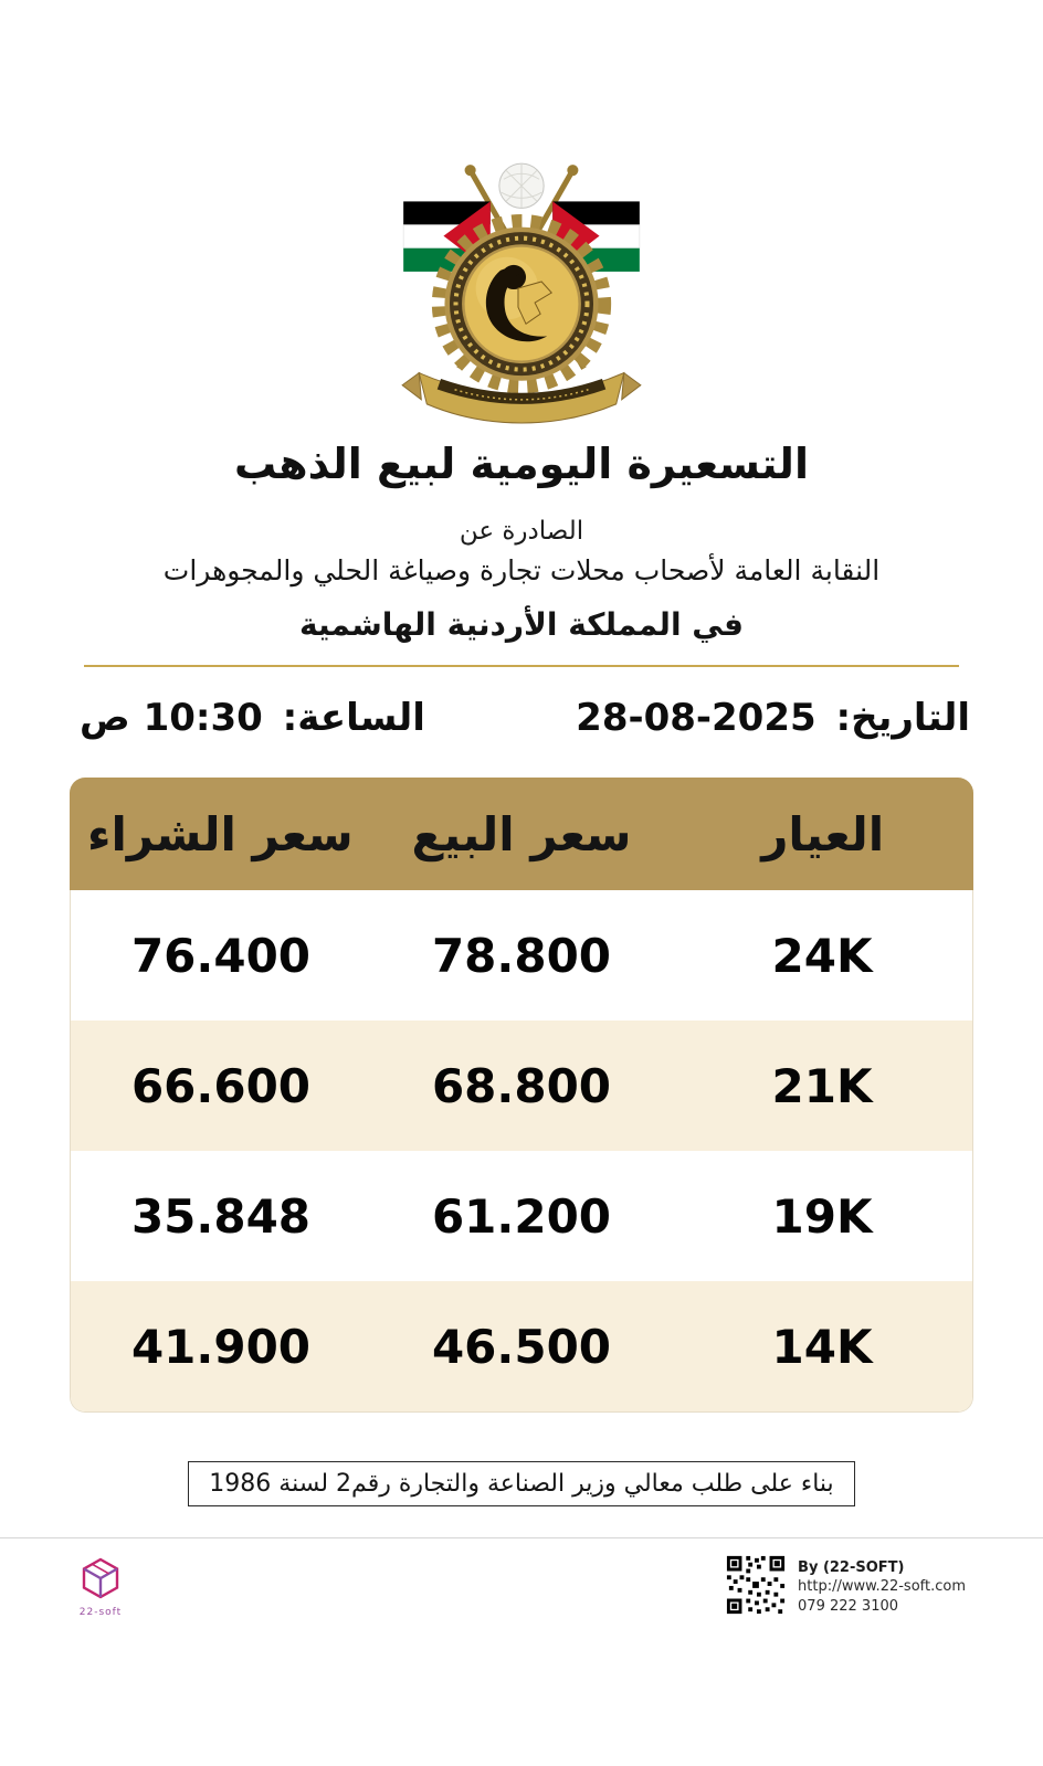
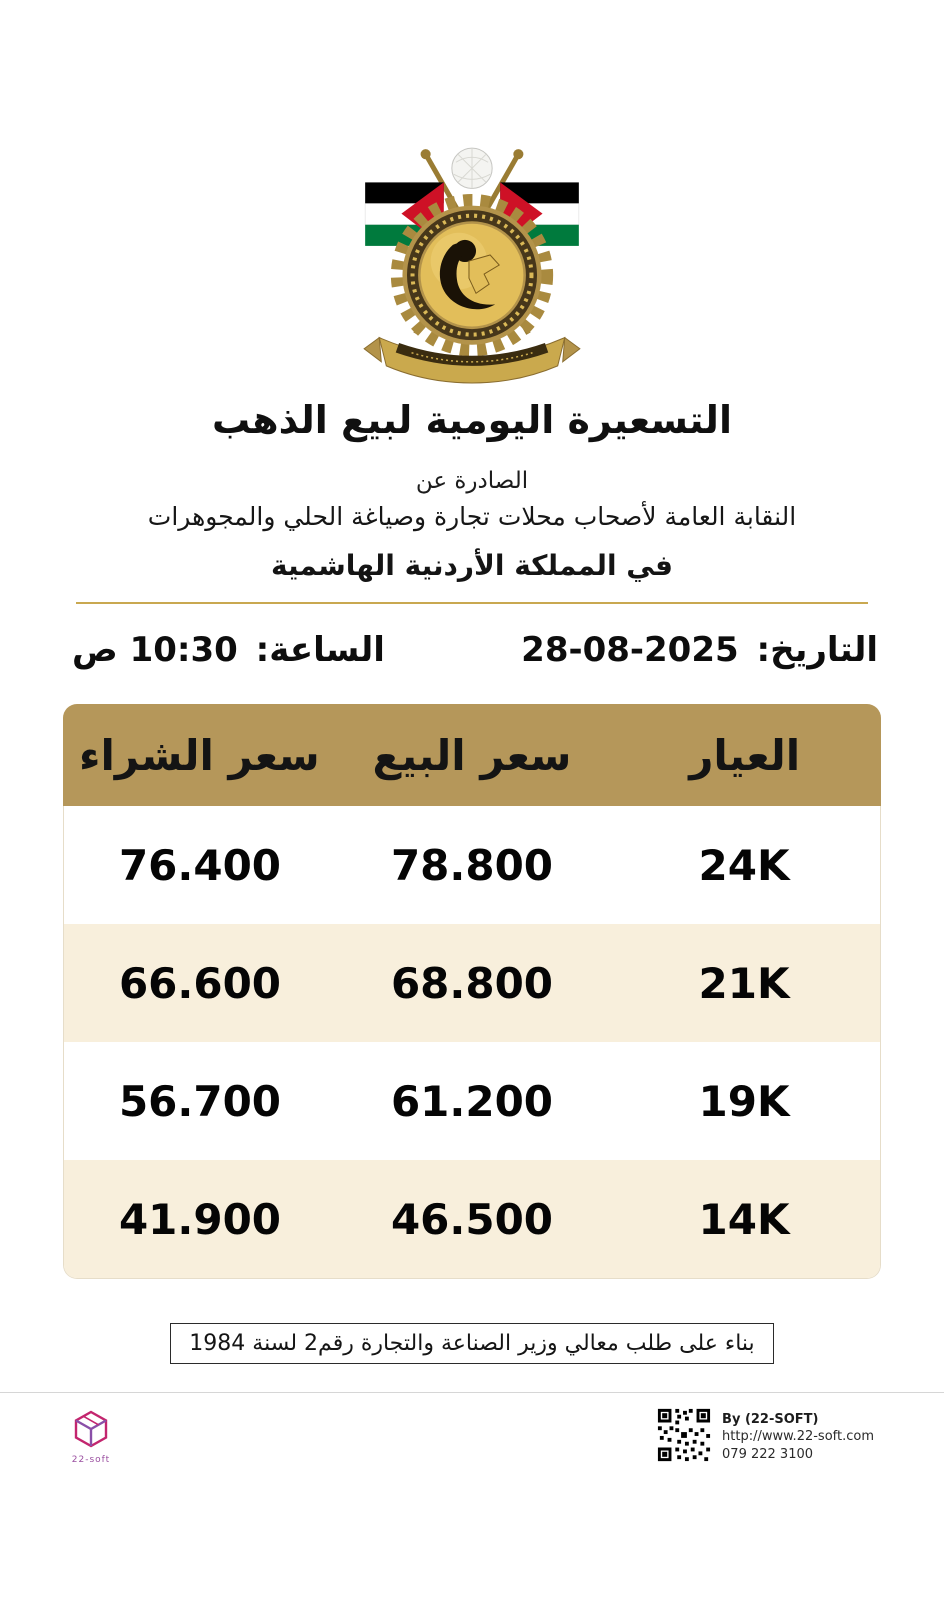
  التسعيرة اليومية لبيع الذهب
  الصادرة عن
  النقابة العامة لأصحاب محلات تجارة وصياغة الحلي والمجوهرات
  في المملكة الأردنية الهاشمية
  التاريخ: 28-08-2025
  الساعة: 10:30 ص
  العيار
  سعر البيع
  سعر الشراء
  24K
  78.800
  76.400
  21K
  68.800
  66.600
  19K
  61.200
- 35.848
+ 56.700
  14K
  46.500
  41.900
- بناء على طلب معالي وزير الصناعة والتجارة رقم2 لسنة 1986
+ بناء على طلب معالي وزير الصناعة والتجارة رقم2 لسنة 1984
  22-soft
  By (22-SOFT)
  http://www.22-soft.com
  079 222 3100
